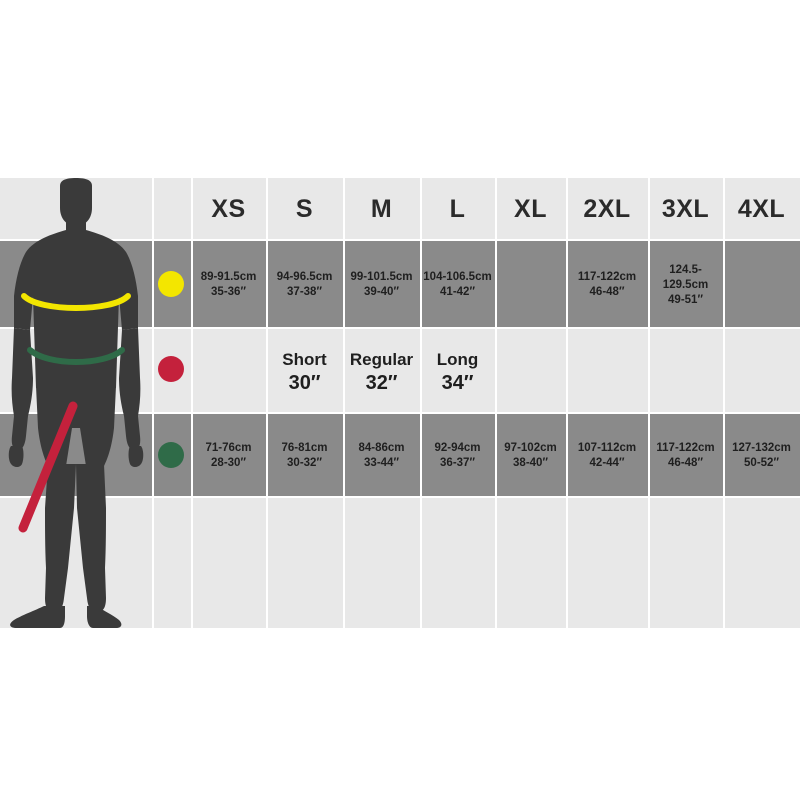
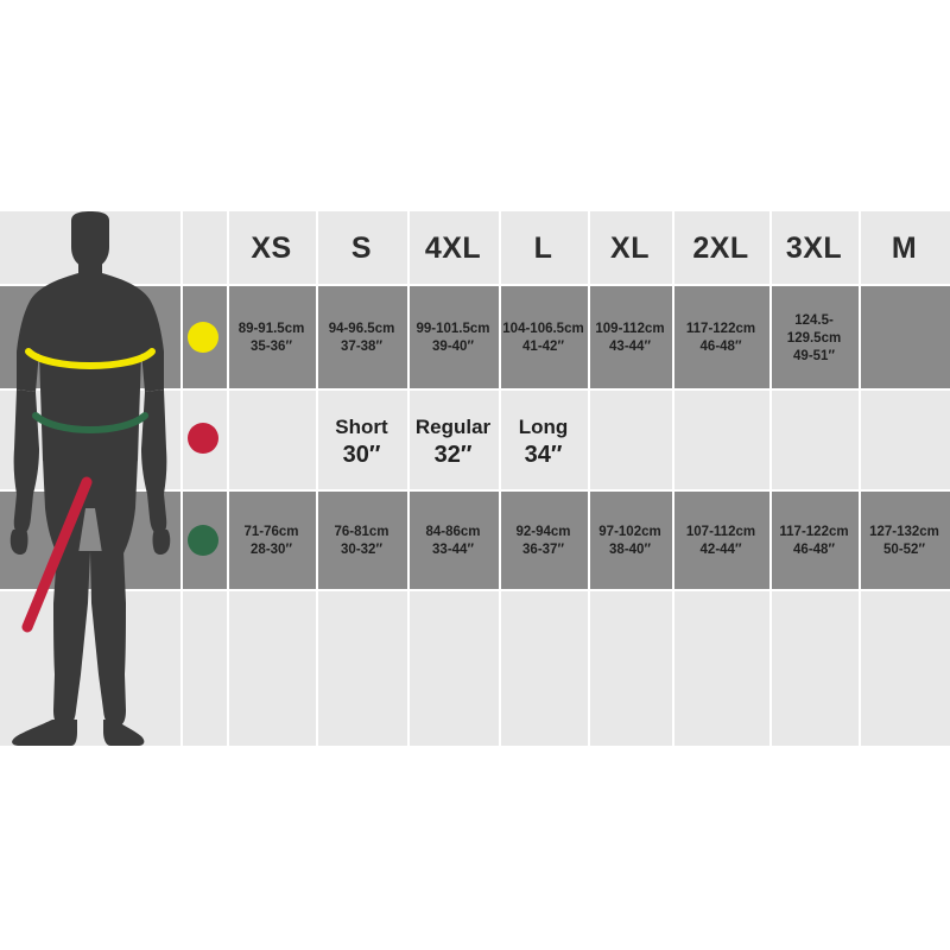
  XS
  S
- M
+ 4XL
  L
  XL
  2XL
  3XL
- 4XL
+ M
  89-91.5cm
  35-36″
  94-96.5cm
  37-38″
  99-101.5cm
  39-40″
  104-106.5cm
  41-42″
+ 109-112cm
+ 43-44″
  117-122cm
  46-48″
  124.5-129.5cm
  49-51″
  Short
  30″
  Regular
  32″
  Long
  34″
  71-76cm
  28-30″
  76-81cm
  30-32″
  84-86cm
  33-44″
  92-94cm
  36-37″
  97-102cm
  38-40″
  107-112cm
  42-44″
  117-122cm
  46-48″
  127-132cm
  50-52″
